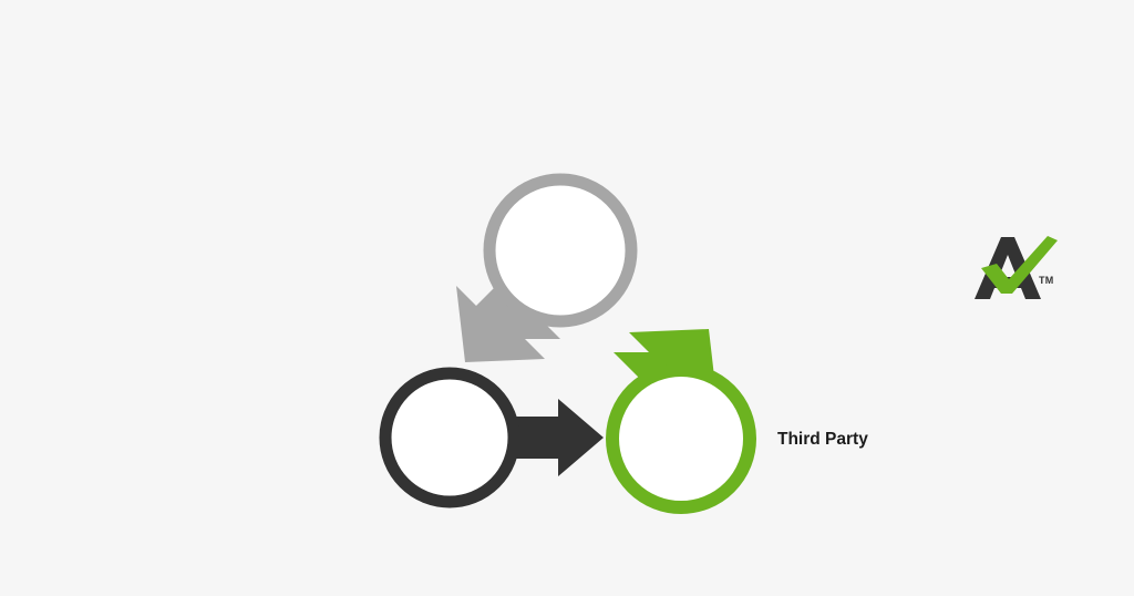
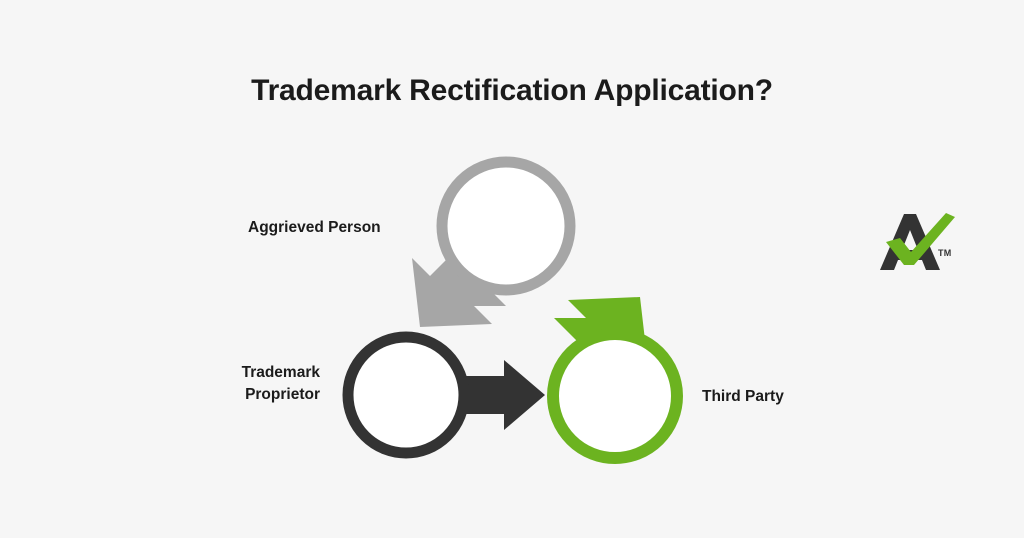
+ Trademark Rectification Application?
+ Aggrieved Person
+ Trademark
+ Proprietor
  Third Party
  TM
